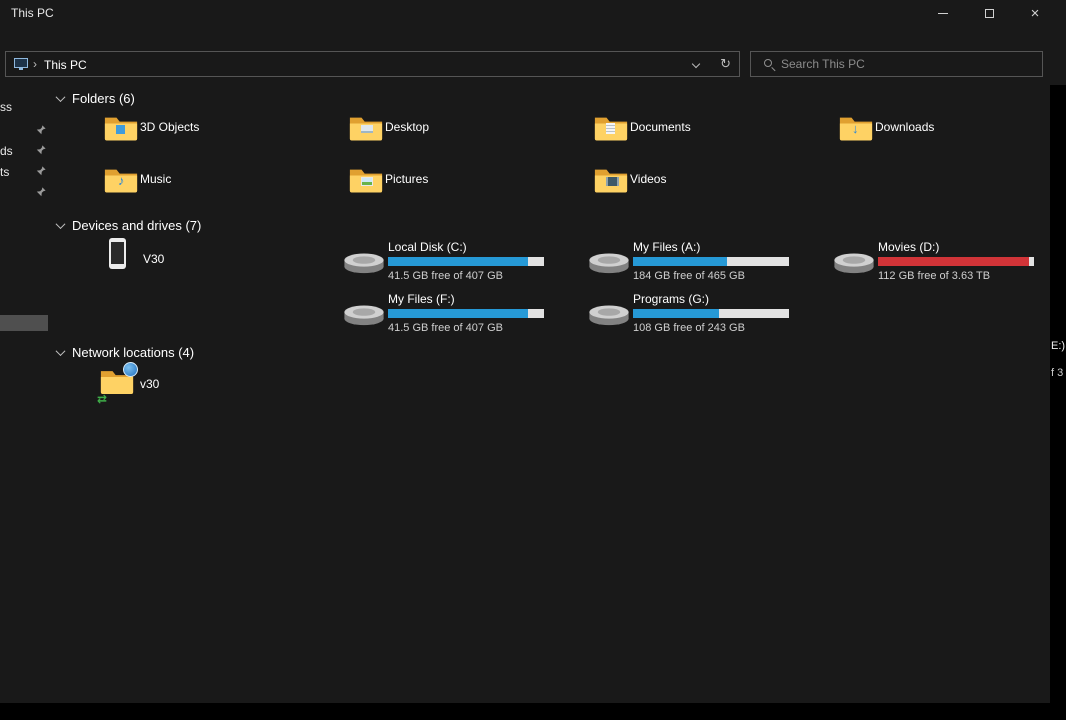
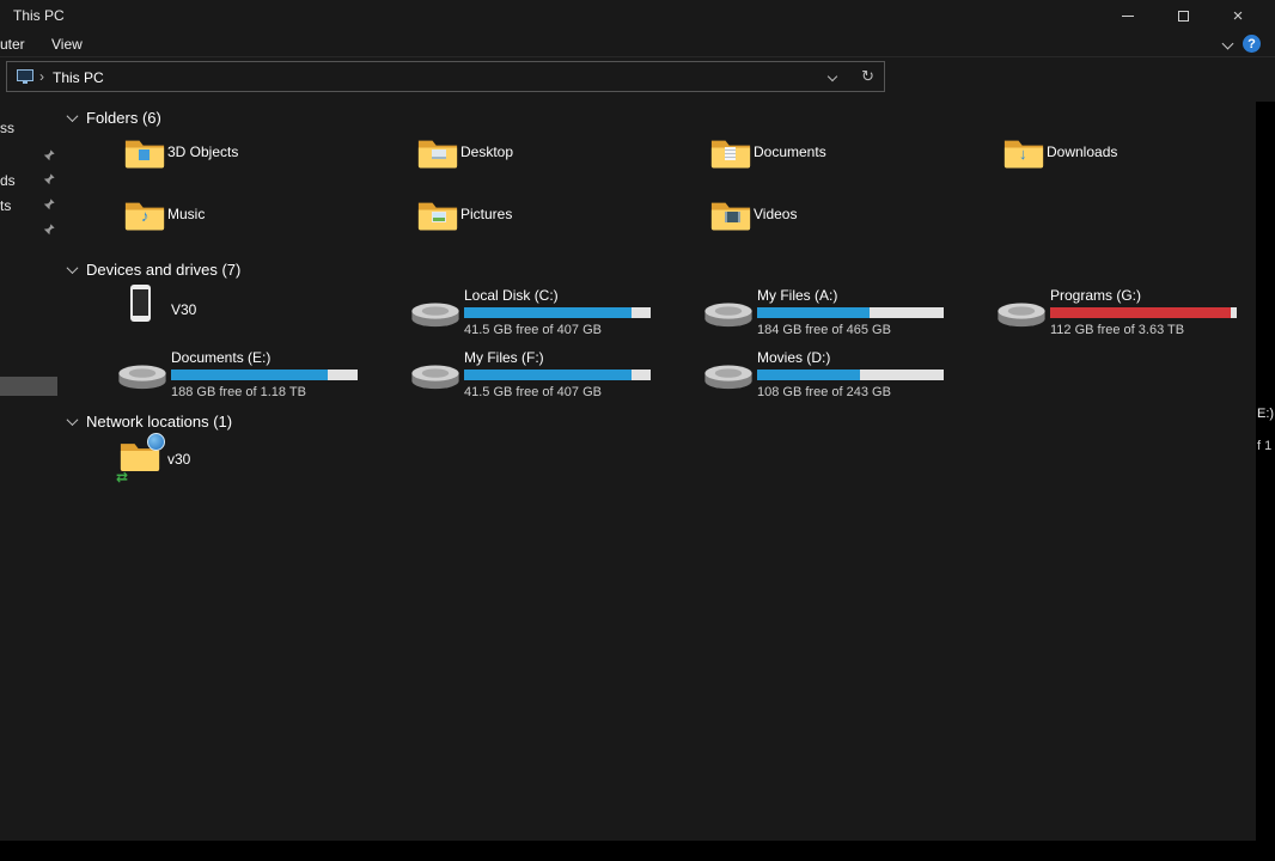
  This PC
  ×
+ uter
+ View
+ ?
  ›
  This PC
  ↻
- Search This PC
  ss
  ds
  ts
  Folders (6)
  3D Objects
  Desktop
  Documents
  ↓
  Downloads
  ♪
  Music
  Pictures
  Videos
  Devices and drives (7)
  V30
  Local Disk (C:)
  41.5 GB free of 407 GB
  My Files (A:)
  184 GB free of 465 GB
- Movies (D:)
+ Programs (G:)
  112 GB free of 3.63 TB
+ Documents (E:)
+ 188 GB free of 1.18 TB
  My Files (F:)
  41.5 GB free of 407 GB
- Programs (G:)
+ Movies (D:)
  108 GB free of 243 GB
- Network locations (4)
+ Network locations (1)
  ⇄
  v30
  E:)
- f 3
+ f 1
